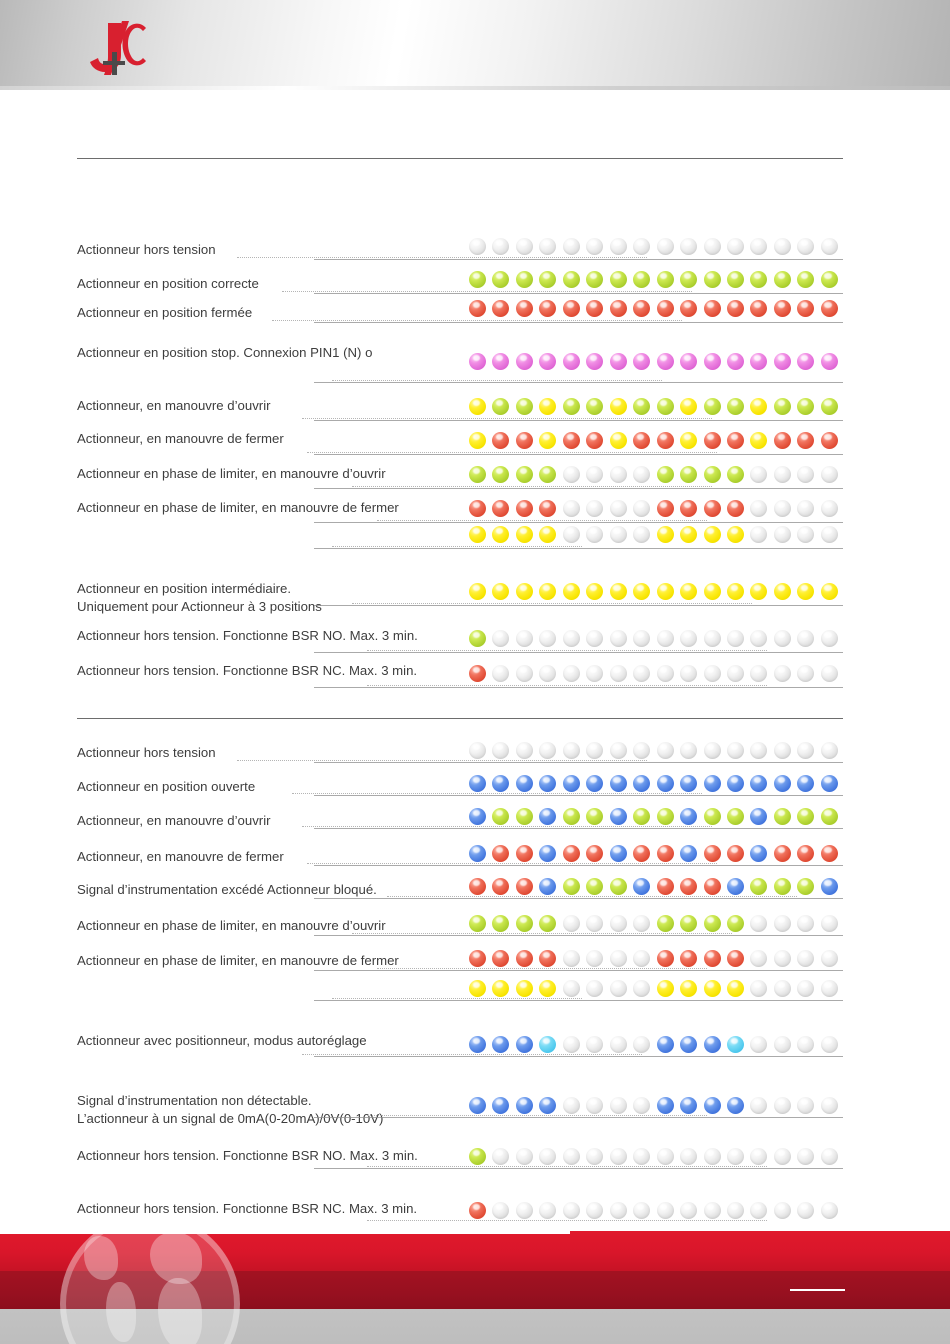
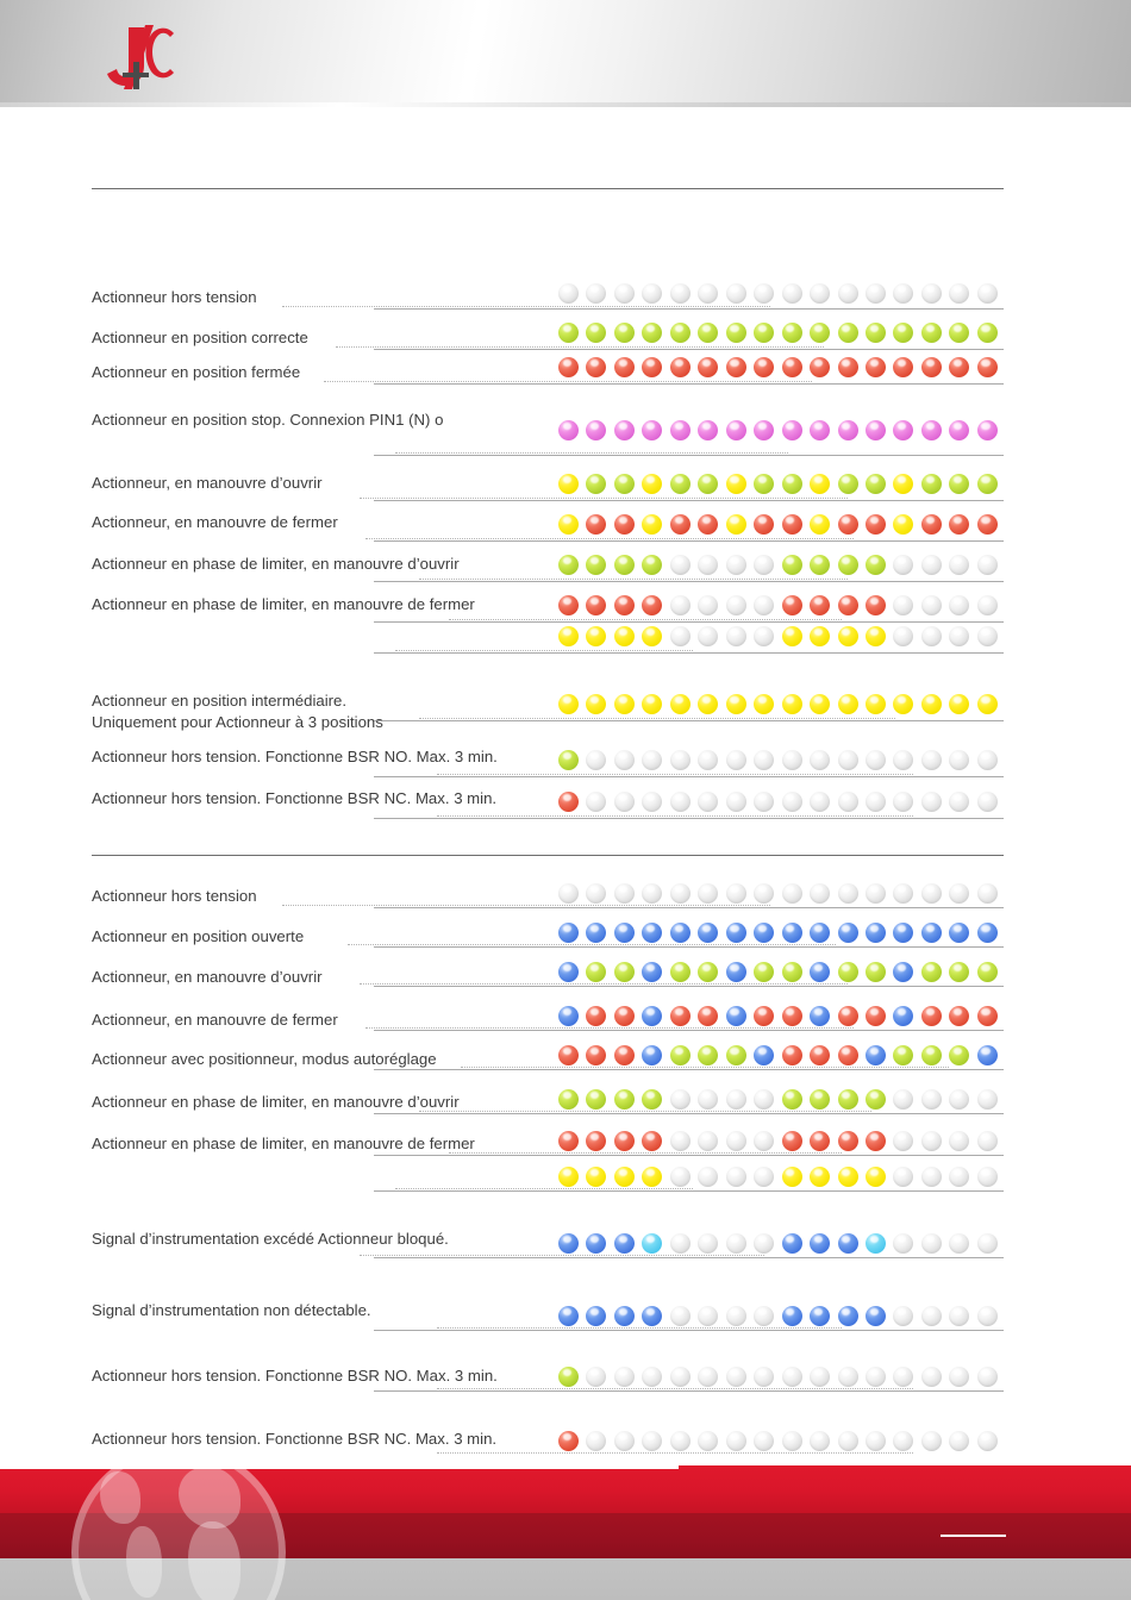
  Actionneur hors tension
  Actionneur en position correcte
  Actionneur en position fermée
  Actionneur en position stop. Connexion PIN1 (N) o
  Actionneur, en manouvre d’ouvrir
  Actionneur, en manouvre de fermer
  Actionneur en phase de limiter, en manouvre d’ouvrir
  Actionneur en phase de limiter, en manouvre de fermer
  Actionneur en position intermédiaire.
  Uniquement pour Actionneur à 3 positions
  Actionneur hors tension. Fonctionne BSR NO. Max. 3 min.
  Actionneur hors tension. Fonctionne BSR NC. Max. 3 min.
  Actionneur hors tension
  Actionneur en position ouverte
  Actionneur, en manouvre d’ouvrir
  Actionneur, en manouvre de fermer
- Signal d’instrumentation excédé Actionneur bloqué.
+ Actionneur avec positionneur, modus autoréglage
  Actionneur en phase de limiter, en manouvre d’ouvrir
  Actionneur en phase de limiter, en manouvre de fermer
- Actionneur avec positionneur, modus autoréglage
+ Signal d’instrumentation excédé Actionneur bloqué.
  Signal d’instrumentation non détectable.
- L’actionneur à un signal de 0mA(0-20mA)/0V(0-10V)
  Actionneur hors tension. Fonctionne BSR NO. Max. 3 min.
  Actionneur hors tension. Fonctionne BSR NC. Max. 3 min.
